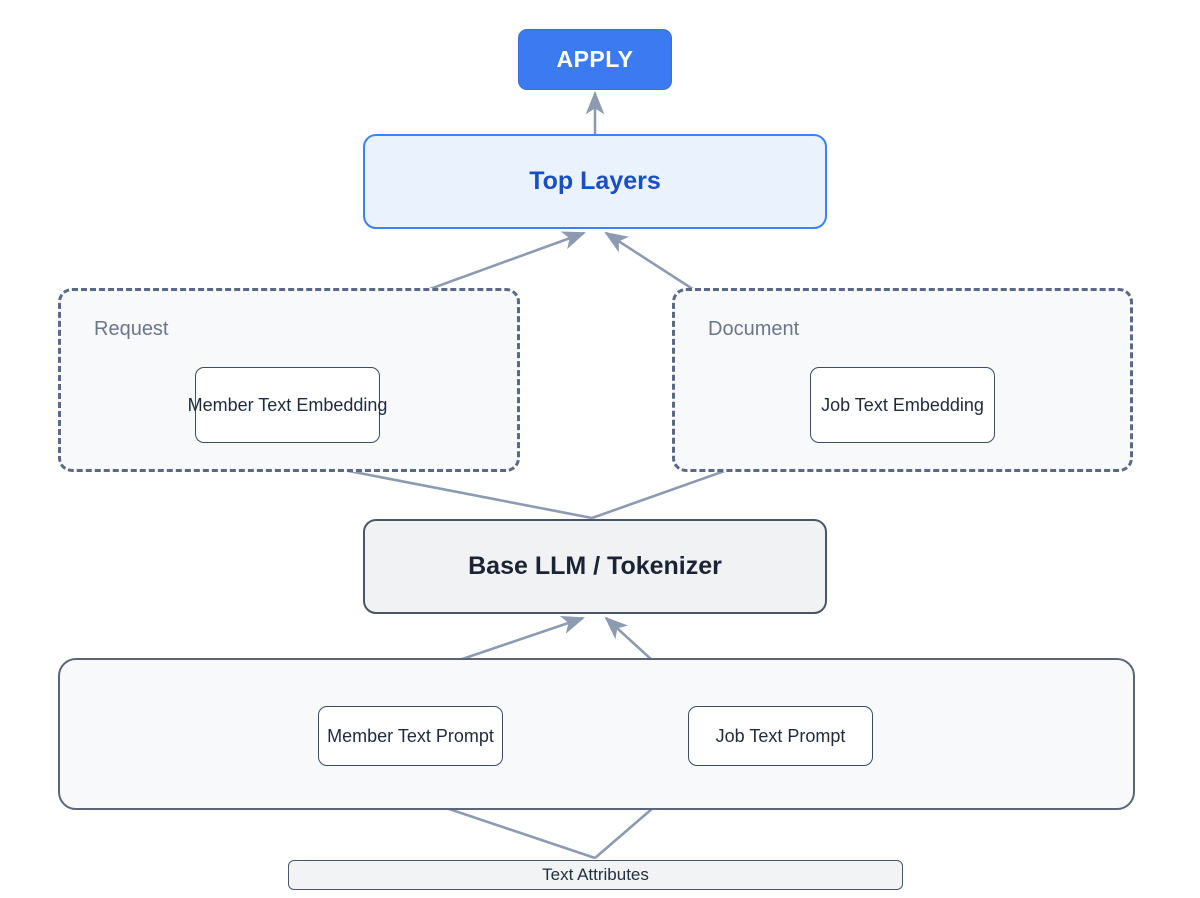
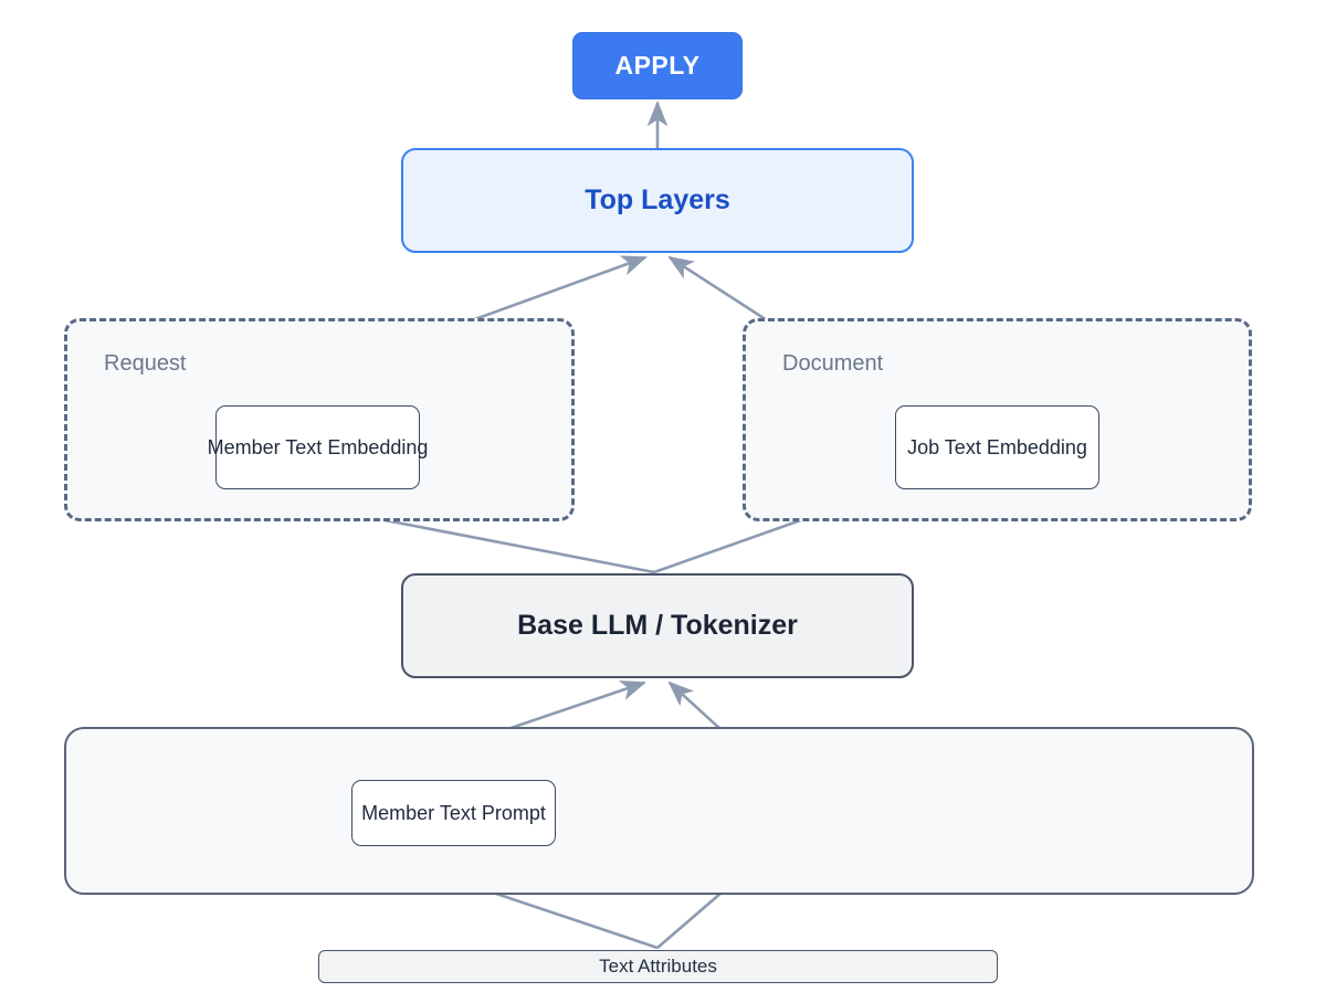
  APPLY
  Top Layers
  Request
  Document
  Member Text Embedding
  Job Text Embedding
  Base LLM / Tokenizer
  Member Text Prompt
- Job Text Prompt
  Text Attributes
